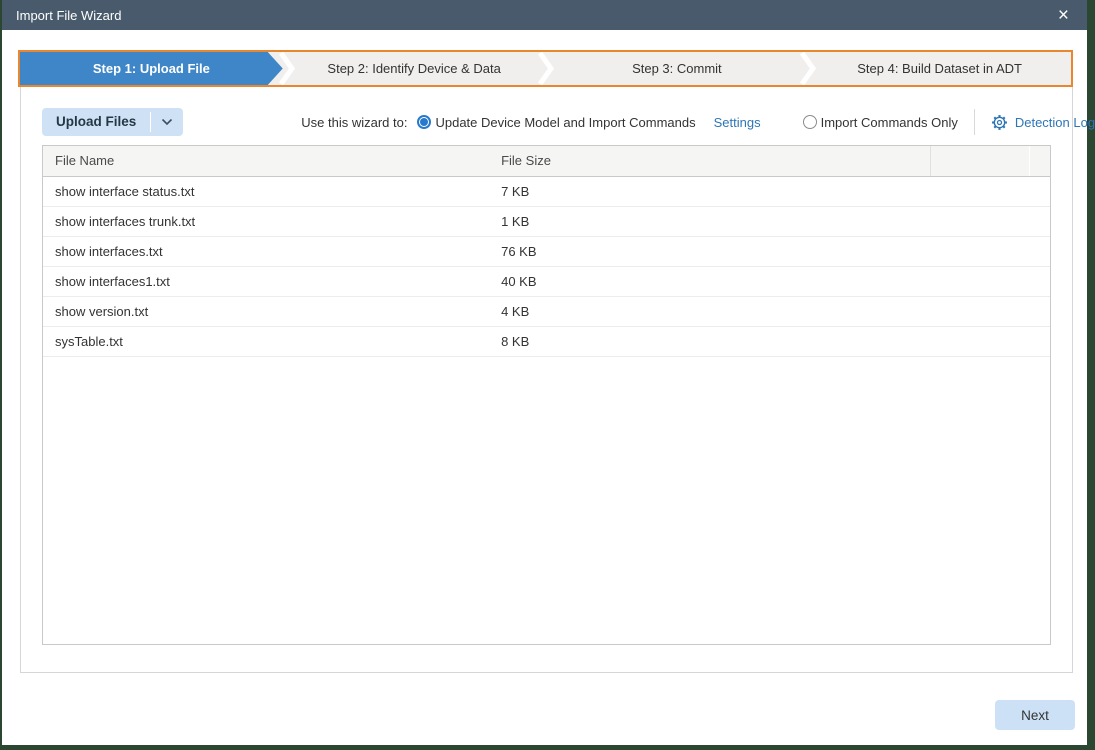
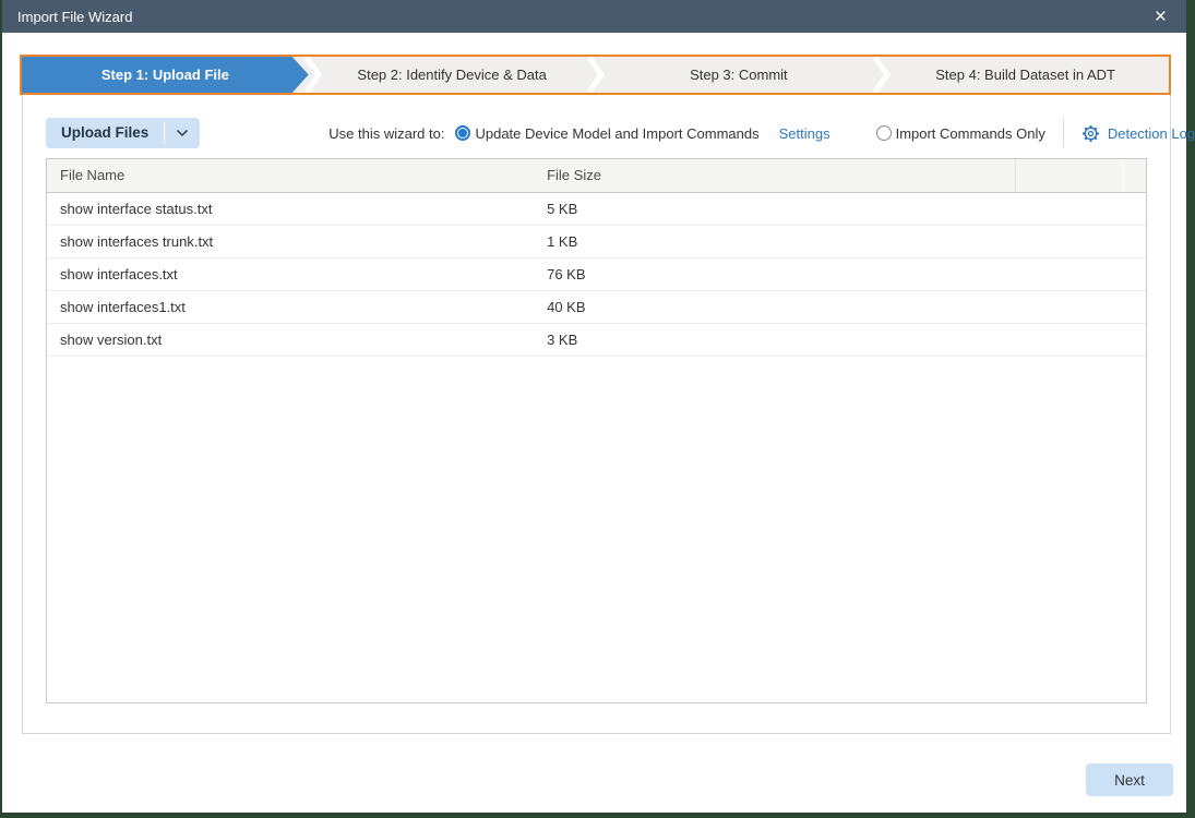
  Import File Wizard
  ×
  Step 1: Upload File
  Step 2: Identify Device & Data
  Step 3: Commit
  Step 4: Build Dataset in ADT
  Upload Files
  Use this wizard to:
  Update Device Model and Import Commands
  Settings
  Import Commands Only
  Detection Log
  File Name	File Size
- show interface status.txt	7 KB
+ show interface status.txt	5 KB
  show interfaces trunk.txt	1 KB
  show interfaces.txt	76 KB
  show interfaces1.txt	40 KB
- show version.txt	4 KB
+ show version.txt	3 KB
- sysTable.txt	8 KB
  Next
